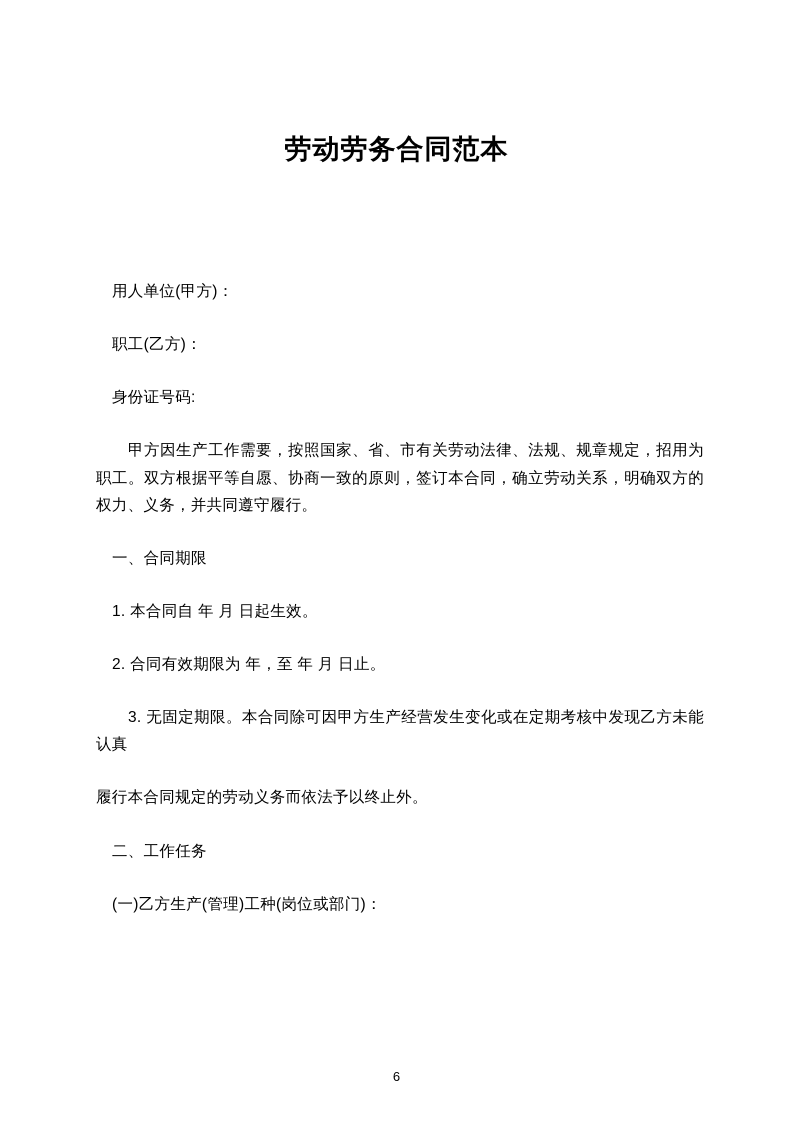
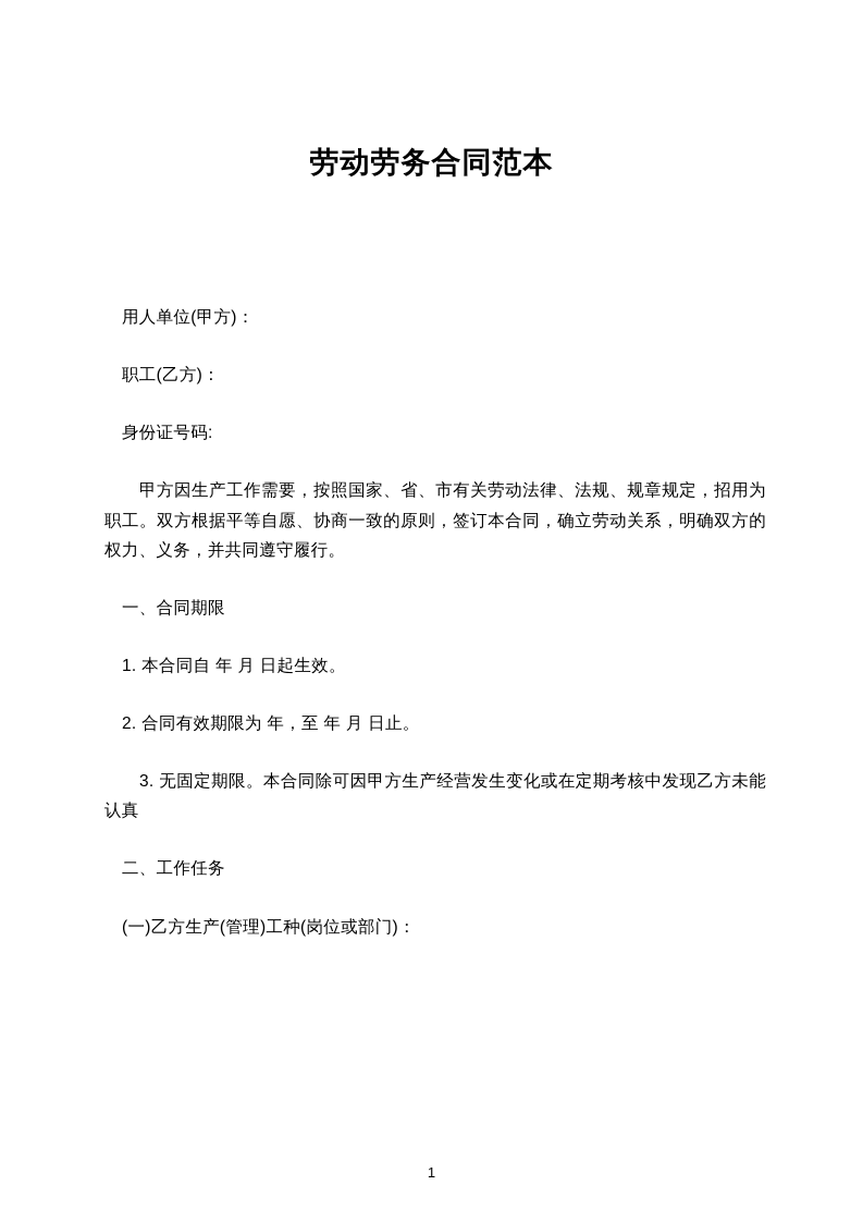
  劳动劳务合同范本
  用人单位(甲方)：
  职工(乙方)：
  身份证号码:
  甲方因生产工作需要，按照国家、省、市有关劳动法律、法规、规章规定，招用为职工。双方根据平等自愿、协商一致的原则，签订本合同，确立劳动关系，明确双方的权力、义务，并共同遵守履行。
  一、合同期限
  1. 本合同自 年 月 日起生效。
  2. 合同有效期限为 年，至 年 月 日止。
  3. 无固定期限。本合同除可因甲方生产经营发生变化或在定期考核中发现乙方未能认真
- 履行本合同规定的劳动义务而依法予以终止外。
  二、工作任务
  (一)乙方生产(管理)工种(岗位或部门)：
- 6
+ 1
